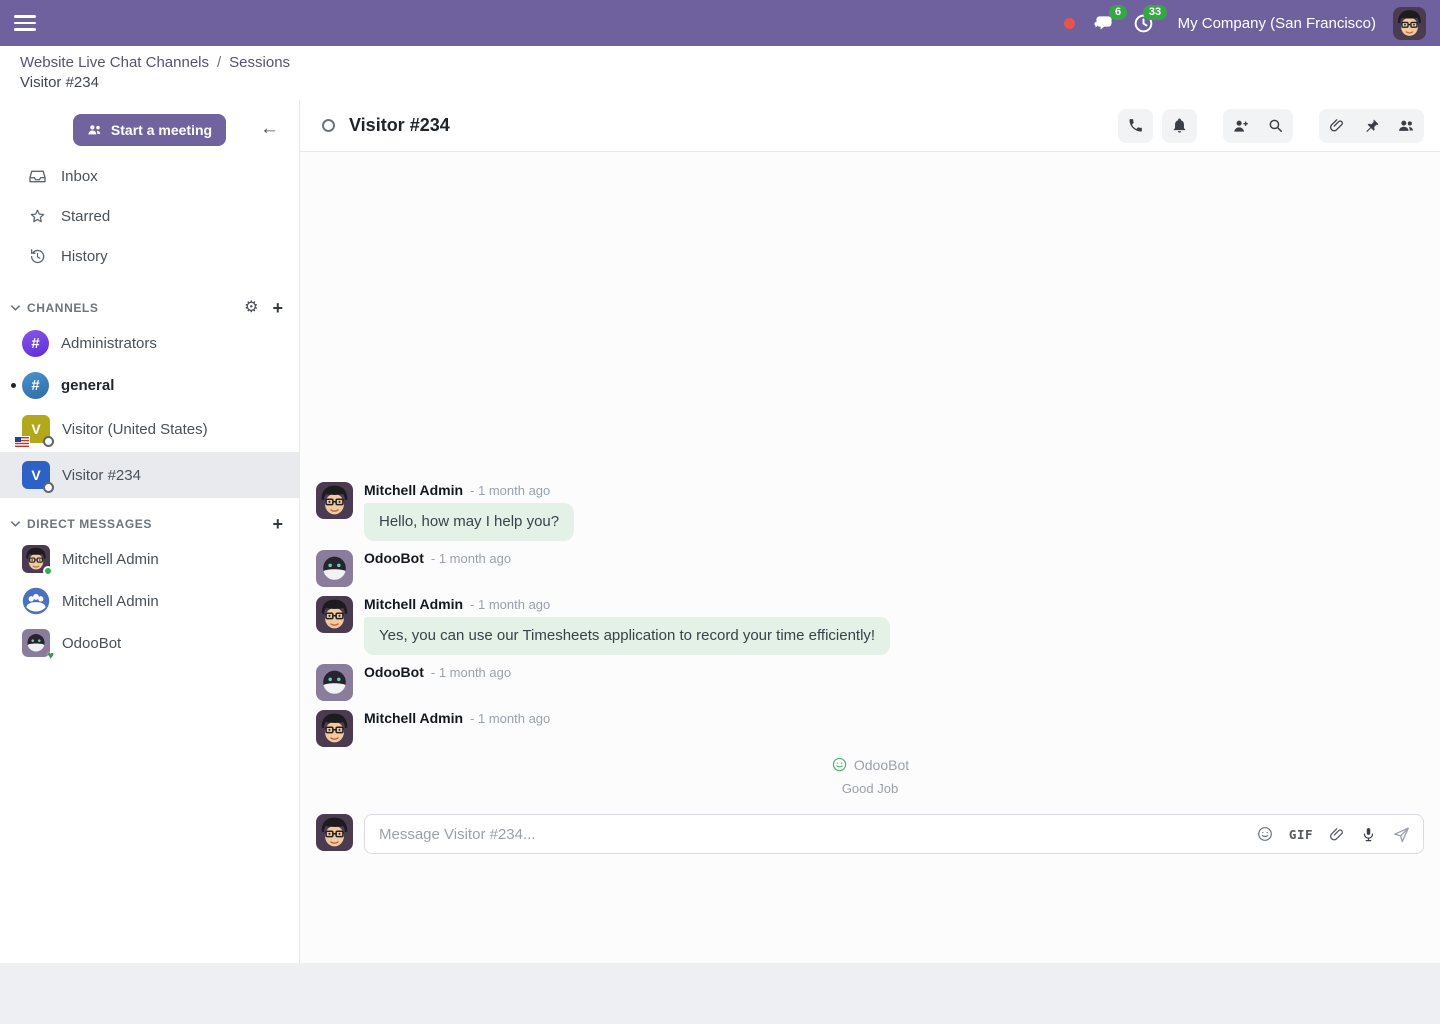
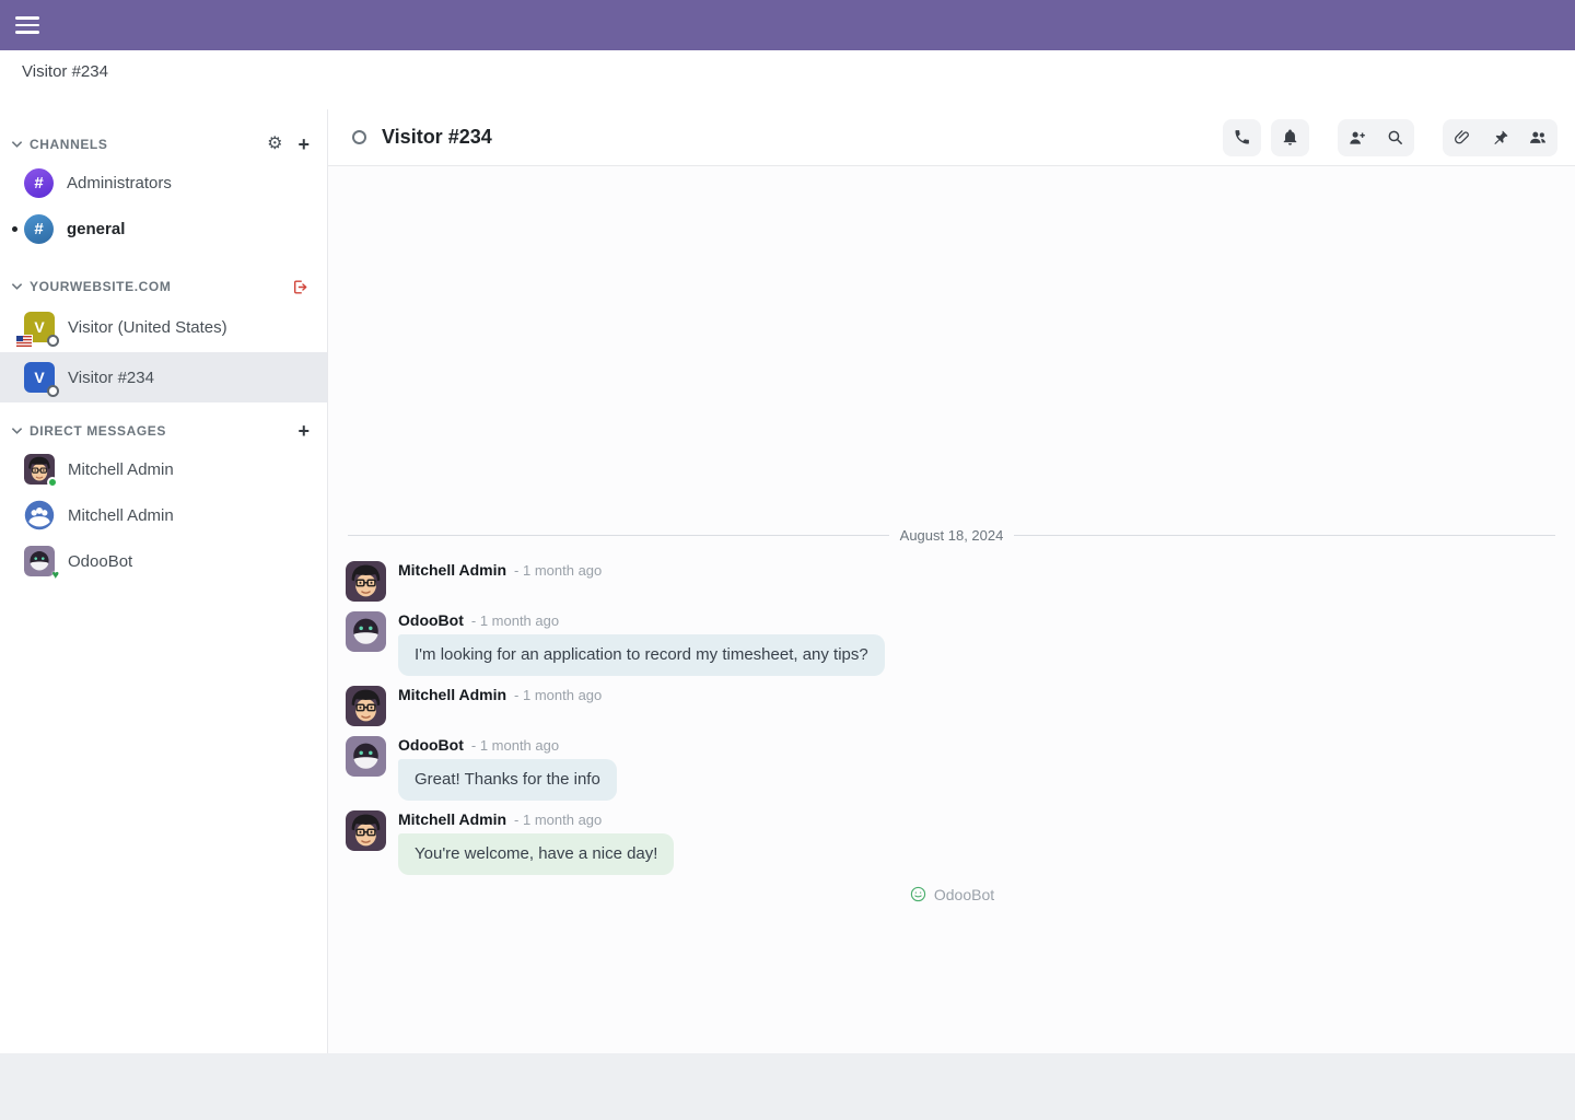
- 6
- 33
- My Company (San Francisco)
- Website Live Chat Channels
- /
- Sessions
  Visitor #234
- Start a meeting
- ←
- Inbox
- Starred
- History
  CHANNELS
  ⚙
  +
  #
  Administrators
  #
  general
+ YOURWEBSITE.COM
  V
  Visitor (United States)
  V
  Visitor #234
  DIRECT MESSAGES
  +
  Mitchell Admin
  Mitchell Admin
  ♥
  OdooBot
  Visitor #234
+ August 18, 2024
  Mitchell Admin
  - 1 month ago
- Hello, how may I help you?
  OdooBot
  - 1 month ago
+ I'm looking for an application to record my timesheet, any tips?
  Mitchell Admin
  - 1 month ago
- Yes, you can use our Timesheets application to record your time efficiently!
  OdooBot
  - 1 month ago
+ Great! Thanks for the info
  Mitchell Admin
  - 1 month ago
+ You're welcome, have a nice day!
  OdooBot
- Good Job
- Message Visitor #234...
- GIF
